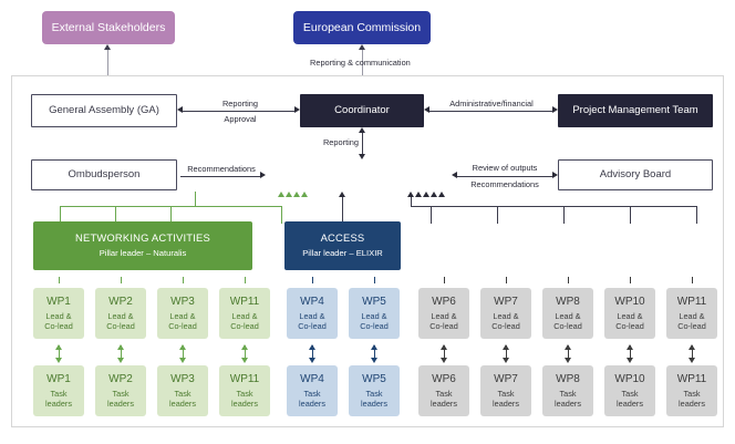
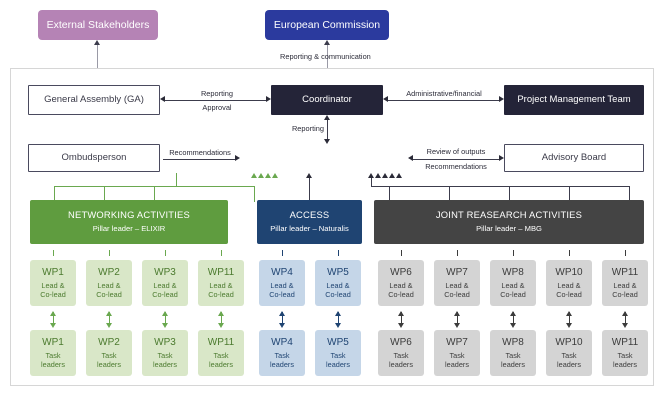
  External Stakeholders
  European Commission
  Reporting & communication
  General Assembly (GA)
  Coordinator
  Project Management Team
  Reporting
  Approval
  Administrative/financial
  Ombudsperson
  Advisory Board
  Reporting
  Recommendations
  Review of outputs
  Recommendations
  NETWORKING ACTIVITIES
- Pillar leader – Naturalis
+ Pillar leader – ELIXIR
  ACCESS
- Pillar leader – ELIXIR
+ Pillar leader – Naturalis
+ JOINT REASEARCH ACTIVITIES
+ Pillar leader – MBG
  WP1
  Lead &
  Co-lead
  WP1
  Task
  leaders
  WP2
  Lead &
  Co-lead
  WP2
  Task
  leaders
  WP3
  Lead &
  Co-lead
  WP3
  Task
  leaders
  WP11
  Lead &
  Co-lead
  WP11
  Task
  leaders
  WP4
  Lead &
  Co-lead
  WP4
  Task
  leaders
  WP5
  Lead &
  Co-lead
  WP5
  Task
  leaders
  WP6
  Lead &
  Co-lead
  WP6
  Task
  leaders
  WP7
  Lead &
  Co-lead
  WP7
  Task
  leaders
  WP8
  Lead &
  Co-lead
  WP8
  Task
  leaders
  WP10
  Lead &
  Co-lead
  WP10
  Task
  leaders
  WP11
  Lead &
  Co-lead
  WP11
  Task
  leaders
